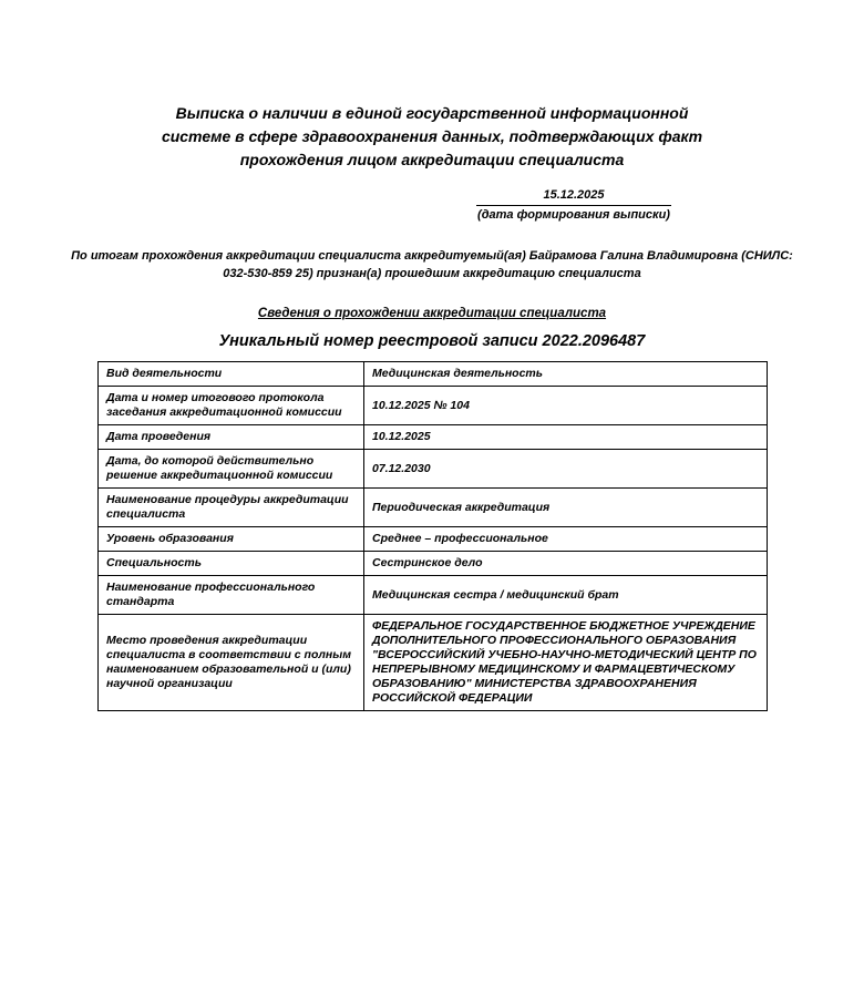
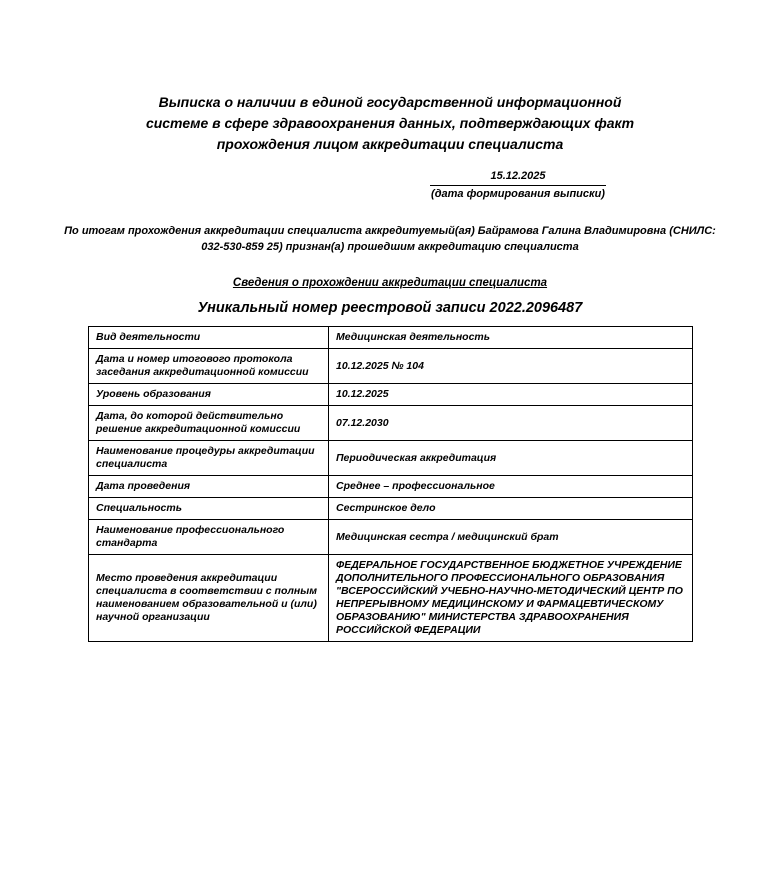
  Выписка о наличии в единой государственной информационной
  системе в сфере здравоохранения данных, подтверждающих факт
  прохождения лицом аккредитации специалиста
  15.12.2025
  (дата формирования выписки)
  По итогам прохождения аккредитации специалиста аккредитуемый(ая) Байрамова Галина Владимировна (СНИЛС: 032-530-859 25) признан(а) прошедшим аккредитацию специалиста
  Сведения о прохождении аккредитации специалиста
  Уникальный номер реестровой записи 2022.2096487
  Вид деятельности	Медицинская деятельность
  Дата и номер итогового протокола заседания аккредитационной комиссии	10.12.2025 № 104
- Дата проведения	10.12.2025
+ Уровень образования	10.12.2025
  Дата, до которой действительно решение аккредитационной комиссии	07.12.2030
  Наименование процедуры аккредитации специалиста	Периодическая аккредитация
- Уровень образования	Среднее – профессиональное
+ Дата проведения	Среднее – профессиональное
  Специальность	Сестринское дело
  Наименование профессионального стандарта	Медицинская сестра / медицинский брат
  Место проведения аккредитации специалиста в соответствии с полным наименованием образовательной и (или) научной организации	ФЕДЕРАЛЬНОЕ ГОСУДАРСТВЕННОЕ БЮДЖЕТНОЕ УЧРЕЖДЕНИЕ ДОПОЛНИТЕЛЬНОГО ПРОФЕССИОНАЛЬНОГО ОБРАЗОВАНИЯ "ВСЕРОССИЙСКИЙ УЧЕБНО-НАУЧНО-МЕТОДИЧЕСКИЙ ЦЕНТР ПО НЕПРЕРЫВНОМУ МЕДИЦИНСКОМУ И ФАРМАЦЕВТИЧЕСКОМУ ОБРАЗОВАНИЮ" МИНИСТЕРСТВА ЗДРАВООХРАНЕНИЯ РОССИЙСКОЙ ФЕДЕРАЦИИ
